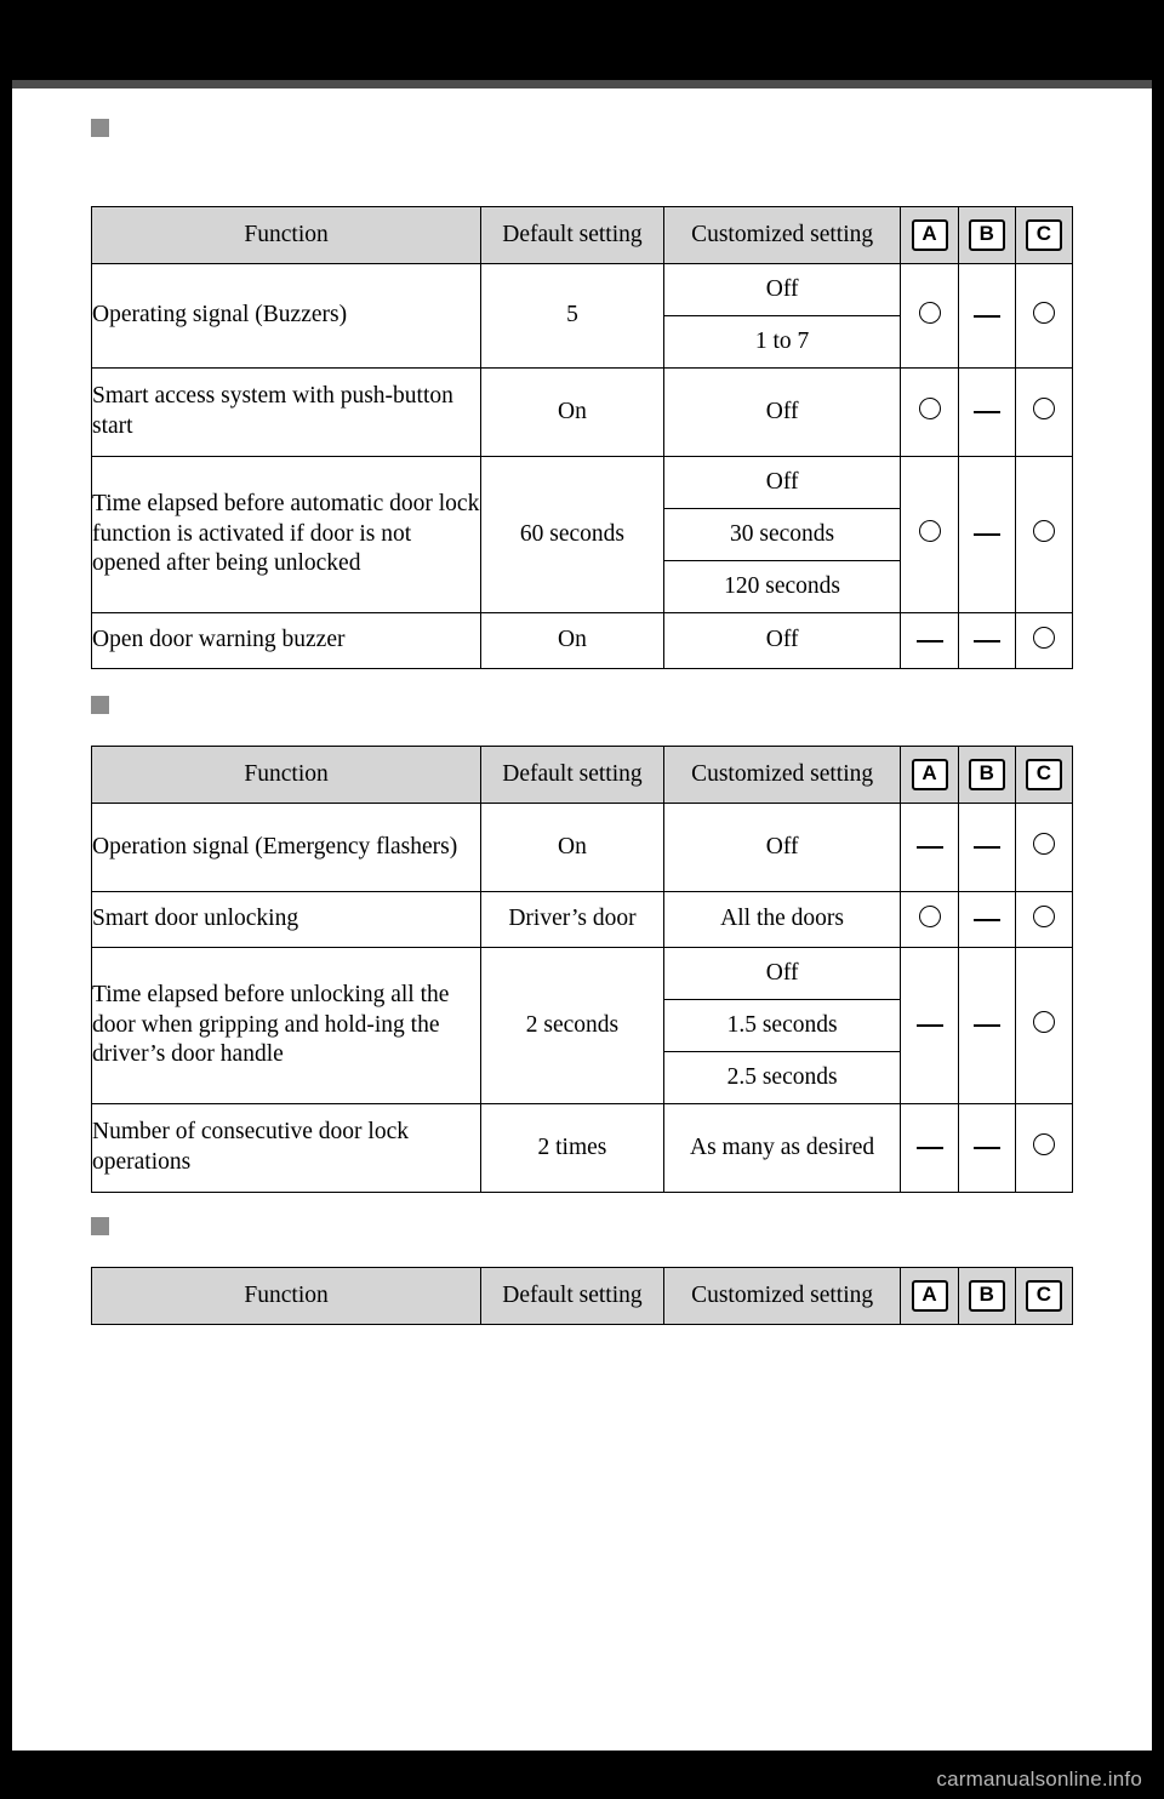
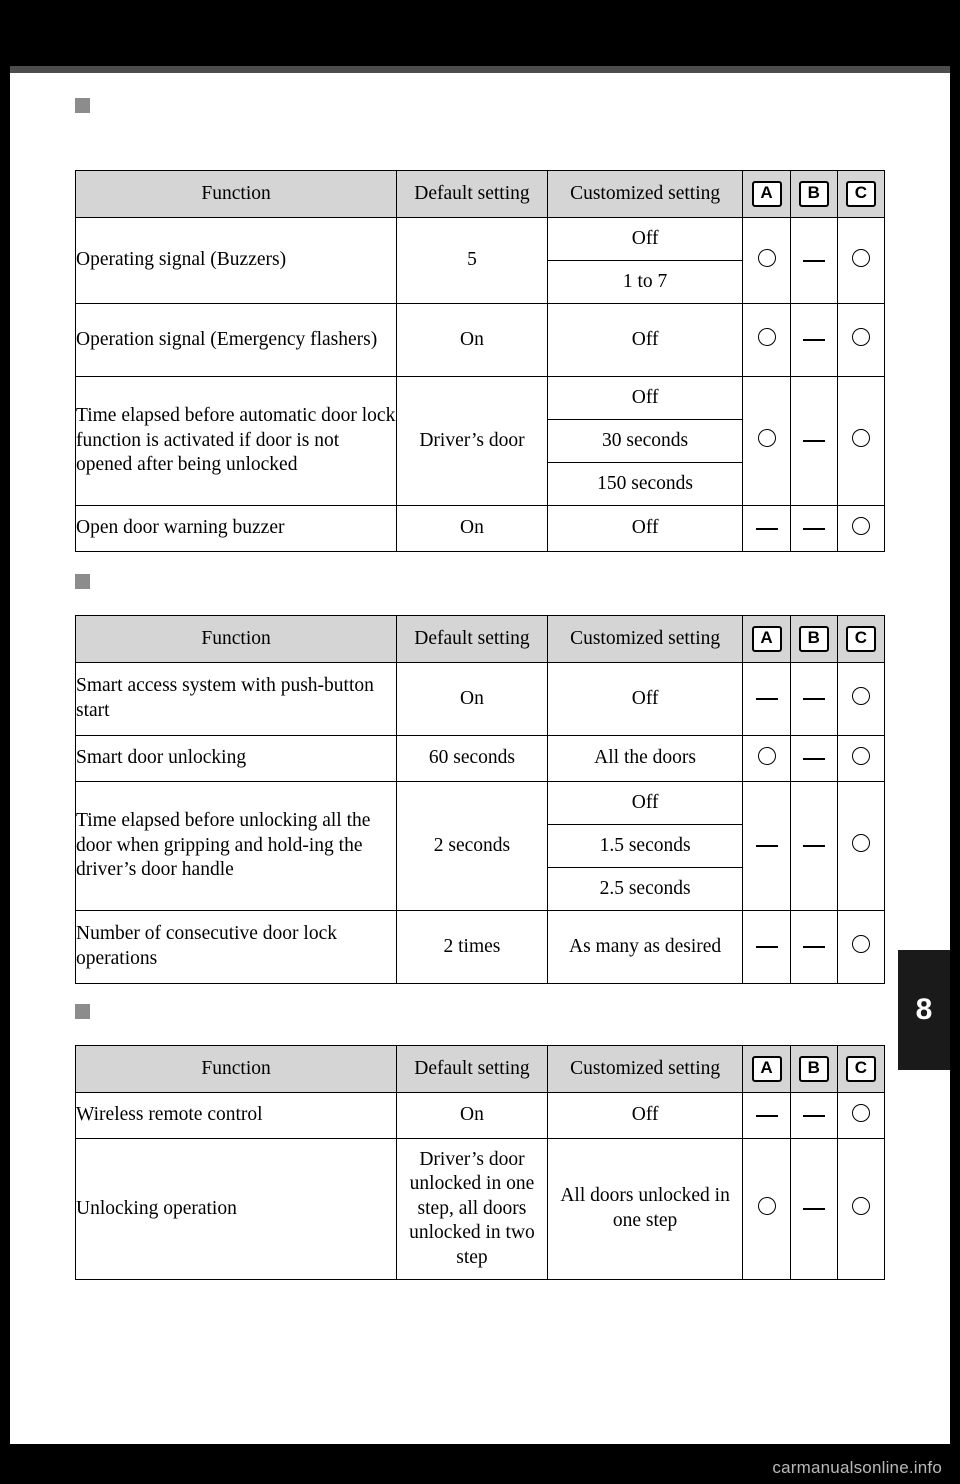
+ 8
  Function	Default setting	Customized setting	A	B	C
  Operating signal (Buzzers)	5	Off
  1 to 7
- Smart access system with push-button start	On	Off
+ Operation signal (Emergency flashers)	On	Off
- Time elapsed before automatic door lock function is activated if door is not opened after being unlocked	60 seconds	Off
+ Time elapsed before automatic door lock function is activated if door is not opened after being unlocked	Driver’s door	Off
  30 seconds
- 120 seconds
+ 150 seconds
  Open door warning buzzer	On	Off
  Function	Default setting	Customized setting	A	B	C
- Operation signal (Emergency flashers)	On	Off
+ Smart access system with push-button start	On	Off
- Smart door unlocking	Driver’s door	All the doors
+ Smart door unlocking	60 seconds	All the doors
  Time elapsed before unlocking all the door when gripping and hold-ing the driver’s door handle	2 seconds	Off
  1.5 seconds
  2.5 seconds
  Number of consecutive door lock operations	2 times	As many as desired
  Function	Default setting	Customized setting	A	B	C
+ Wireless remote control	On	Off
+ Unlocking operation	Driver’s door unlocked in one step, all doors unlocked in two step	All doors unlocked in one step
  carmanualsonline.info
